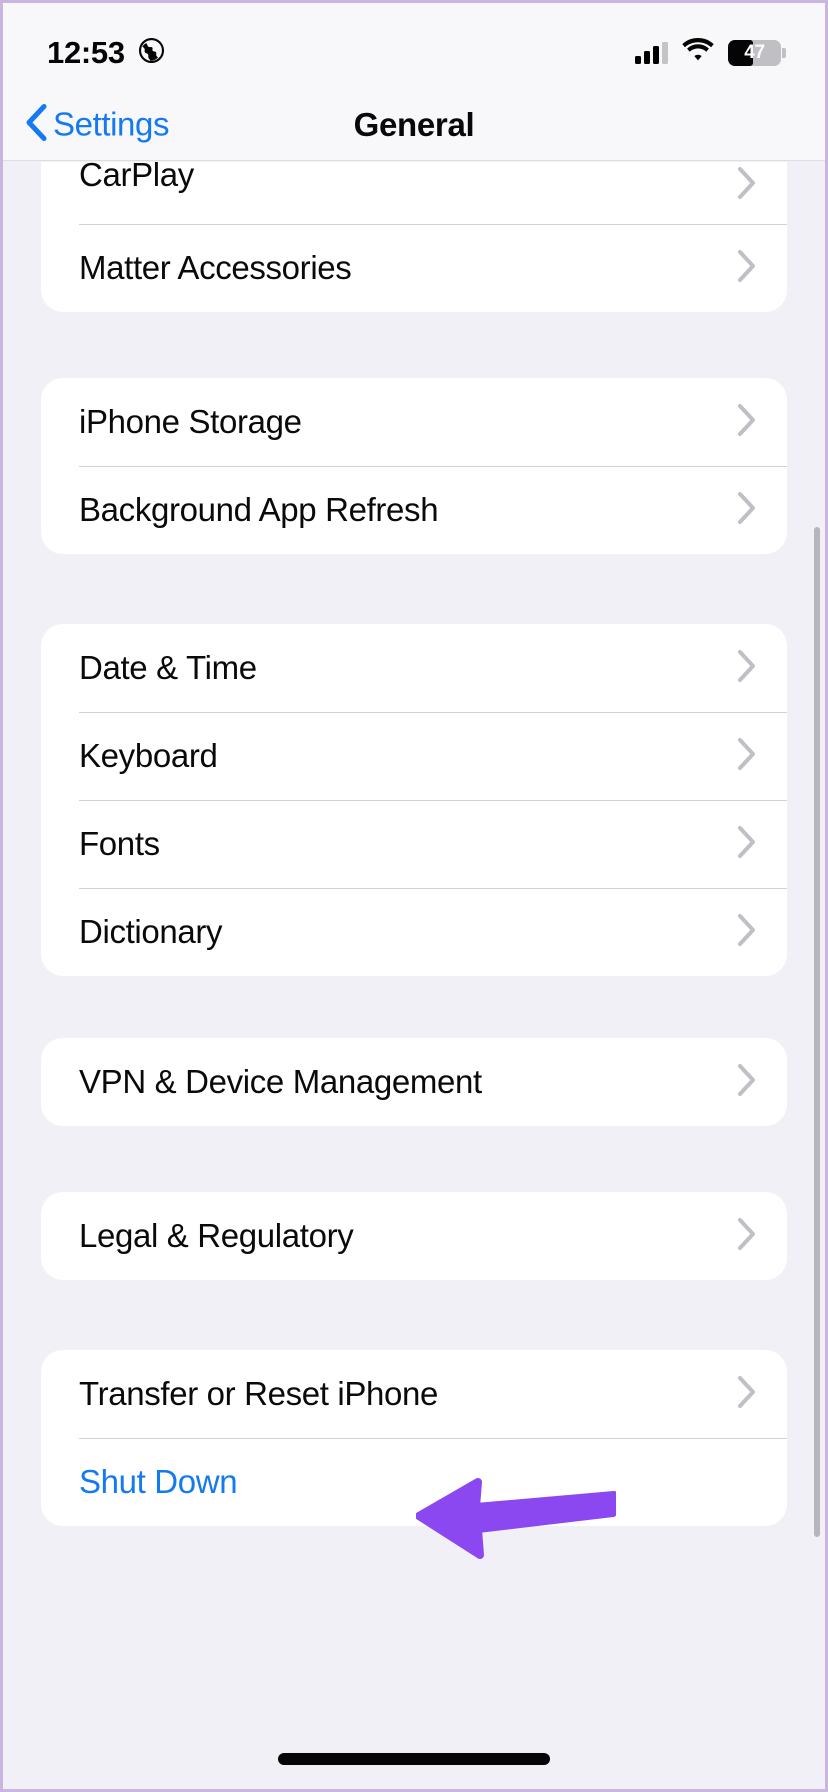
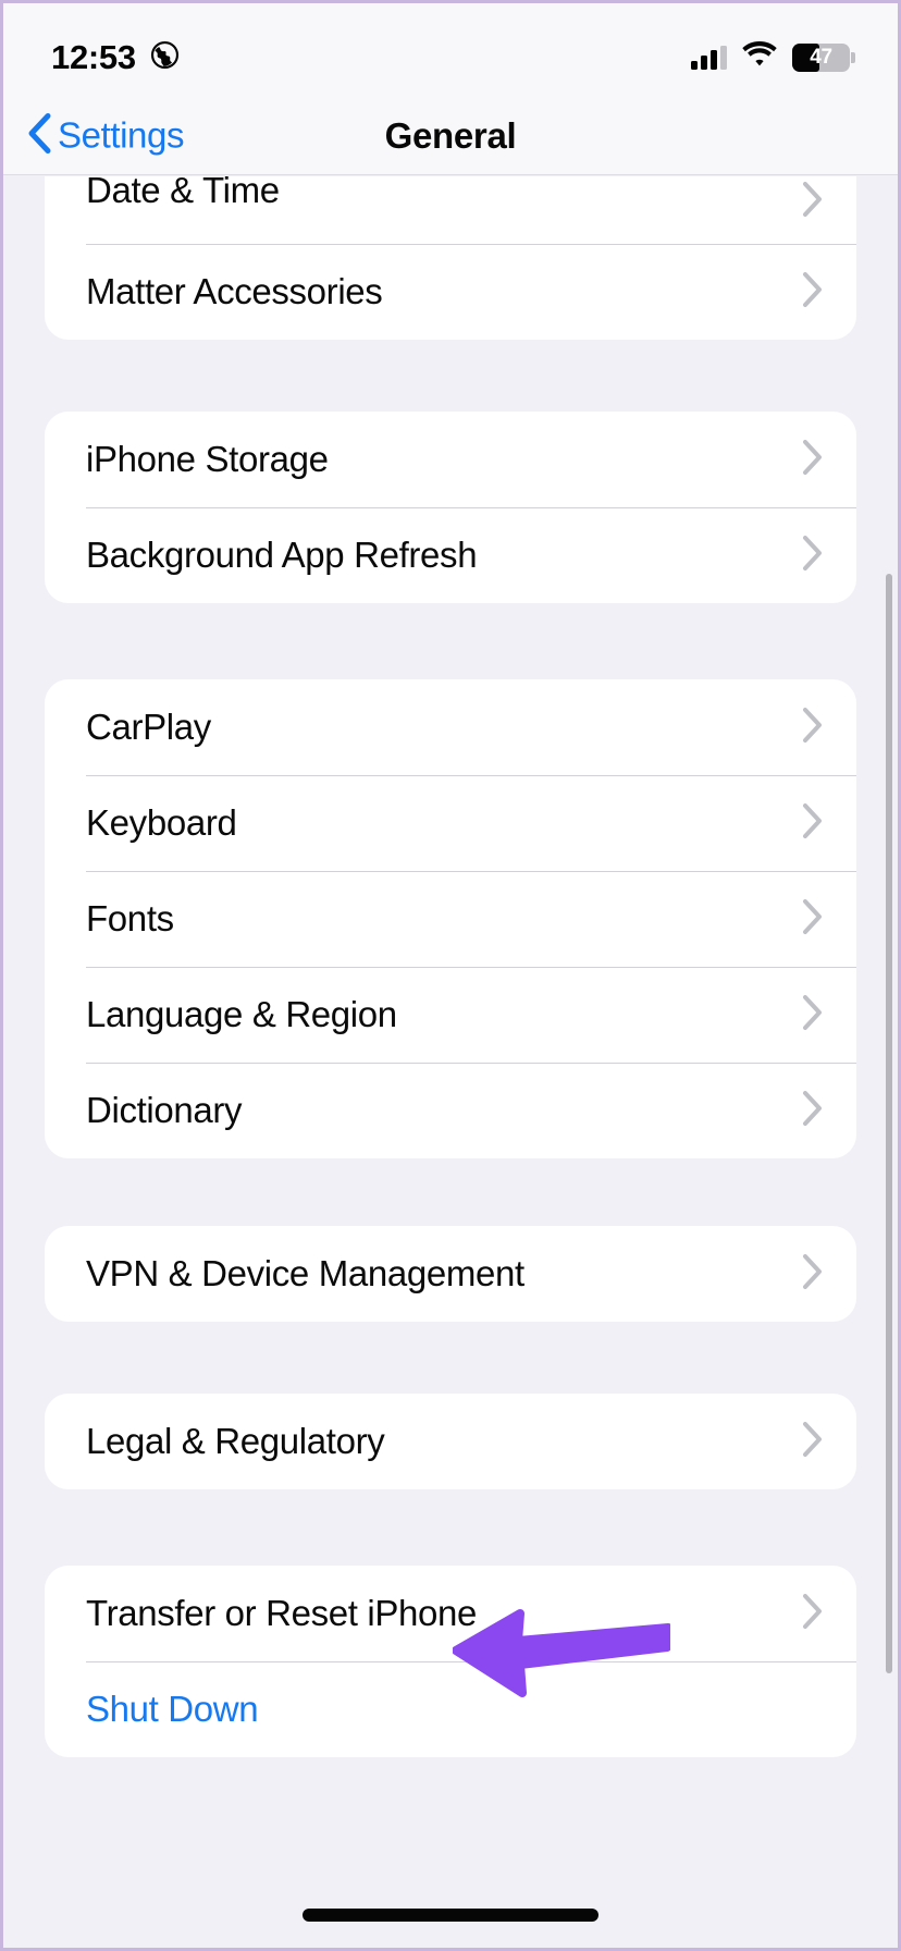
  12:53
  47
  Settings
  General
- CarPlay
+ Date & Time
  Matter Accessories
  iPhone Storage
  Background App Refresh
- Date & Time
+ CarPlay
  Keyboard
  Fonts
+ Language & Region
  Dictionary
  VPN & Device Management
  Legal & Regulatory
  Transfer or Reset iPhone
  Shut Down
